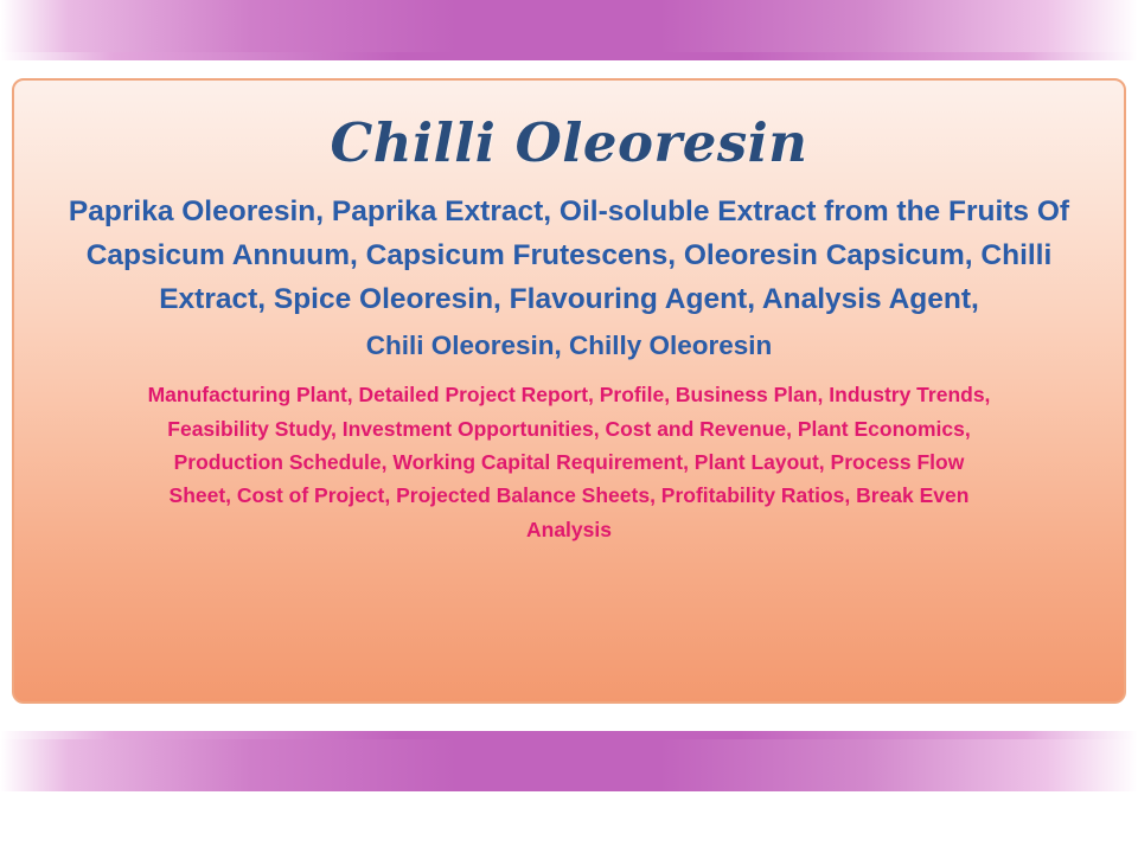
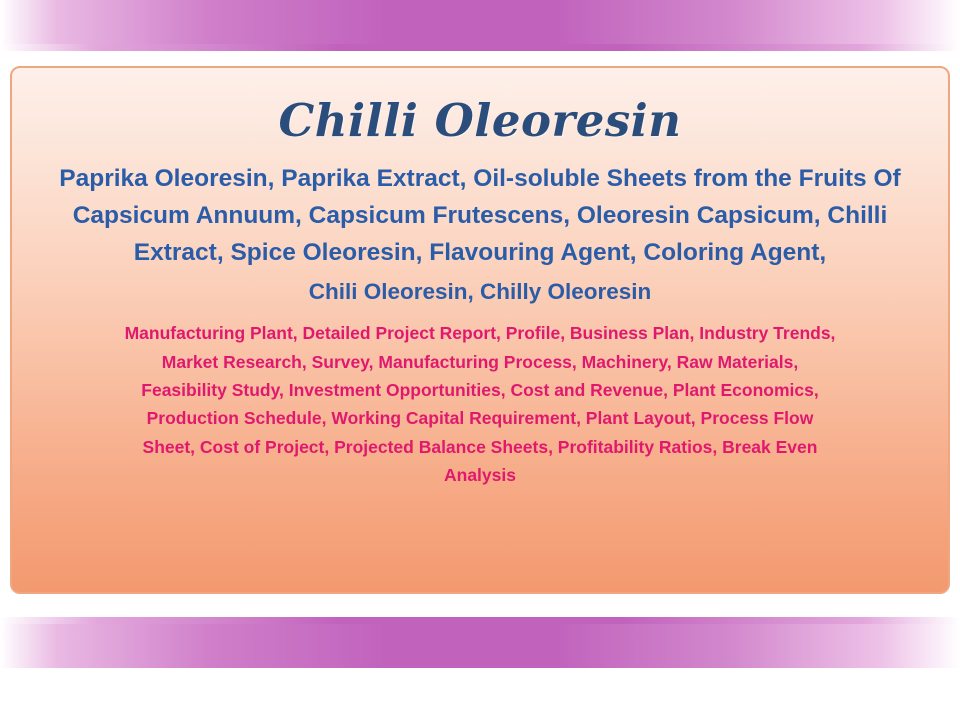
  Chilli Oleoresin
- Paprika Oleoresin, Paprika Extract, Oil-soluble Extract from the Fruits Of
+ Paprika Oleoresin, Paprika Extract, Oil-soluble Sheets from the Fruits Of
  Capsicum Annuum, Capsicum Frutescens, Oleoresin Capsicum, Chilli
- Extract, Spice Oleoresin, Flavouring Agent, Analysis Agent,
+ Extract, Spice Oleoresin, Flavouring Agent, Coloring Agent,
  Chili Oleoresin, Chilly Oleoresin
  Manufacturing Plant, Detailed Project Report, Profile, Business Plan, Industry Trends,
+ Market Research, Survey, Manufacturing Process, Machinery, Raw Materials,
  Feasibility Study, Investment Opportunities, Cost and Revenue, Plant Economics,
  Production Schedule, Working Capital Requirement, Plant Layout, Process Flow
  Sheet, Cost of Project, Projected Balance Sheets, Profitability Ratios, Break Even
  Analysis
